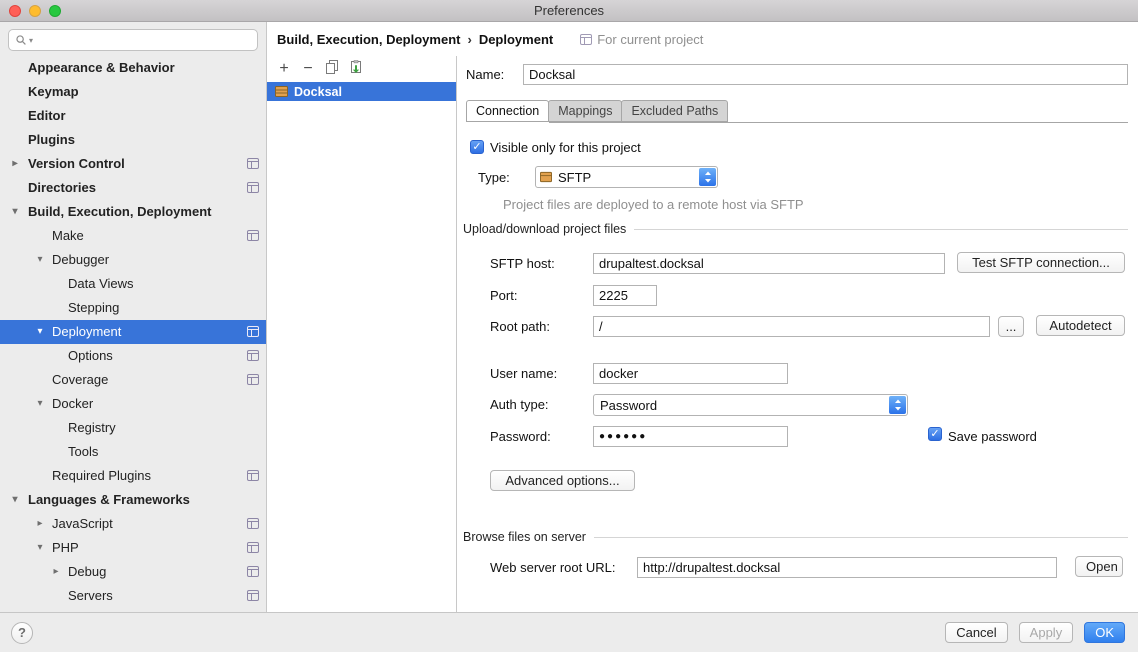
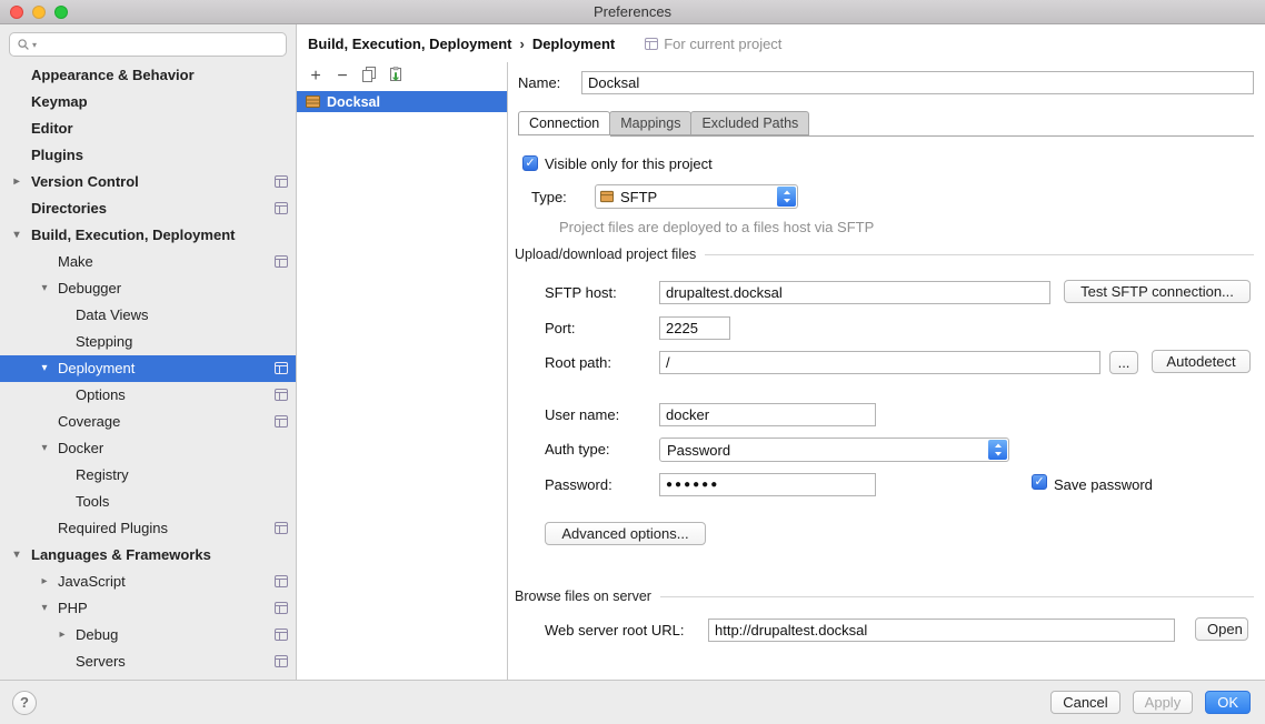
  Preferences
  ▾
  Appearance & Behavior
  Keymap
  Editor
  Plugins
  ▸
  Version Control
  Directories
  ▾
  Build, Execution, Deployment
  Make
  ▾
  Debugger
  Data Views
  Stepping
  ▾
  Deployment
  Options
  Coverage
  ▾
  Docker
  Registry
  Tools
  Required Plugins
  ▾
  Languages & Frameworks
  ▸
  JavaScript
  ▾
  PHP
  ▸
  Debug
  Servers
  Build, Execution, Deployment
  ›
  Deployment
  For current project
  +
  −
  Docksal
  Name:
  Docksal
  Connection
  Mappings
  Excluded Paths
  ✓
  Visible only for this project
  Type:
  SFTP
- Project files are deployed to a remote host via SFTP
+ Project files are deployed to a files host via SFTP
  Upload/download project files
  SFTP host:
  drupaltest.docksal
  Test SFTP connection...
  Port:
  2225
  Root path:
  /
  ...
  Autodetect
  User name:
  docker
  Auth type:
  Password
  Password:
  ●●●●●●
  ✓
  Save password
  Advanced options...
  Browse files on server
  Web server root URL:
  http://drupaltest.docksal
  Open
  ?
  Cancel
  Apply
  OK
